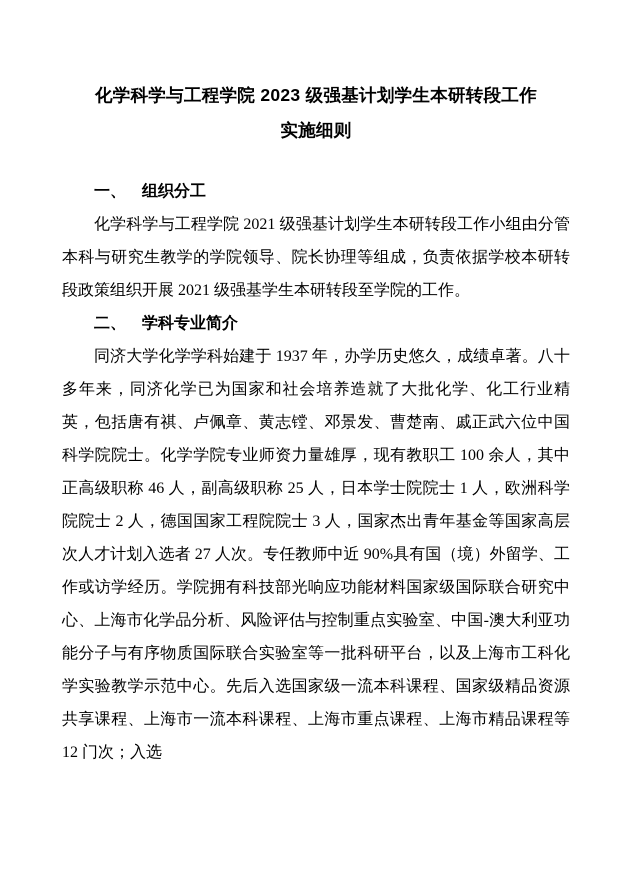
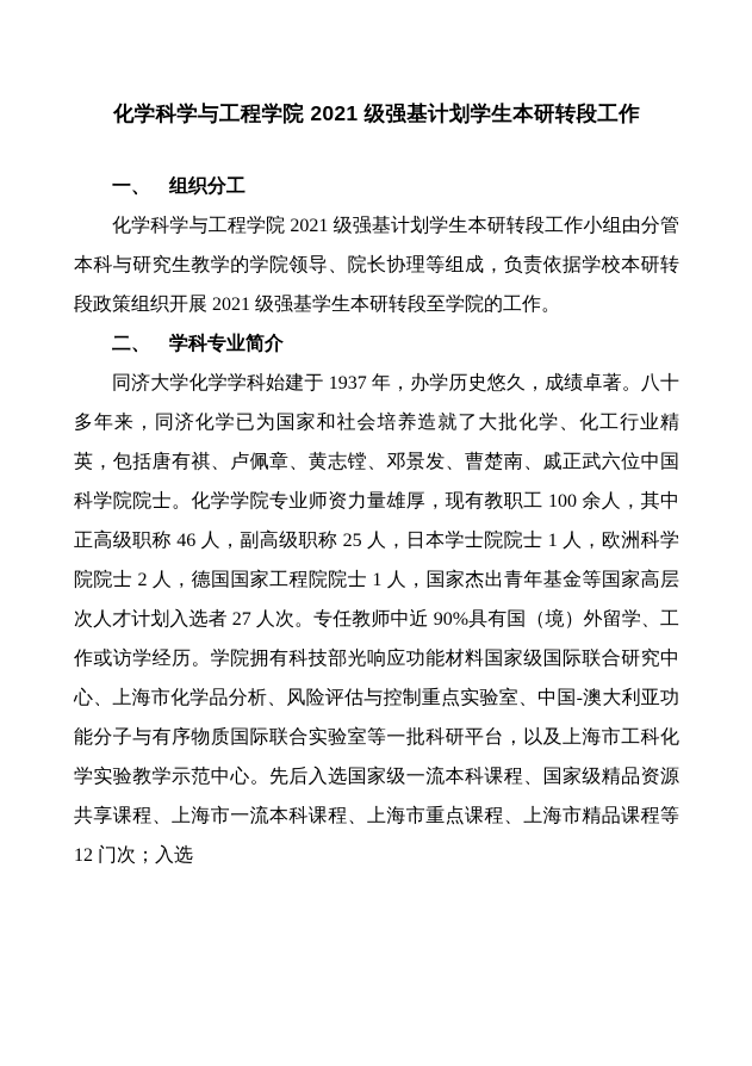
- 化学科学与工程学院 2023 级强基计划学生本研转段工作
+ 化学科学与工程学院 2021 级强基计划学生本研转段工作
- 实施细则
  一、 组织分工
  化学科学与工程学院 2021 级强基计划学生本研转段工作小组由分管本科与研究生教学的学院领导、院长协理等组成，负责依据学校本研转段政策组织开展 2021 级强基学生本研转段至学院的工作。
  二、 学科专业简介
- 同济大学化学学科始建于 1937 年，办学历史悠久，成绩卓著。八十多年来，同济化学已为国家和社会培养造就了大批化学、化工行业精英，包括唐有祺、卢佩章、黄志镗、邓景发、曹楚南、戚正武六位中国科学院院士。化学学院专业师资力量雄厚，现有教职工 100 余人，其中正高级职称 46 人，副高级职称 25 人，日本学士院院士 1 人，欧洲科学院院士 2 人，德国国家工程院院士 3 人，国家杰出青年基金等国家高层次人才计划入选者 27 人次。专任教师中近 90%具有国（境）外留学、工作或访学经历。学院拥有科技部光响应功能材料国家级国际联合研究中心、上海市化学品分析、风险评估与控制重点实验室、中国-澳大利亚功能分子与有序物质国际联合实验室等一批科研平台，以及上海市工科化学实验教学示范中心。先后入选国家级一流本科课程、国家级精品资源共享课程、上海市一流本科课程、上海市重点课程、上海市精品课程等 12 门次；入选
+ 同济大学化学学科始建于 1937 年，办学历史悠久，成绩卓著。八十多年来，同济化学已为国家和社会培养造就了大批化学、化工行业精英，包括唐有祺、卢佩章、黄志镗、邓景发、曹楚南、戚正武六位中国科学院院士。化学学院专业师资力量雄厚，现有教职工 100 余人，其中正高级职称 46 人，副高级职称 25 人，日本学士院院士 1 人，欧洲科学院院士 2 人，德国国家工程院院士 1 人，国家杰出青年基金等国家高层次人才计划入选者 27 人次。专任教师中近 90%具有国（境）外留学、工作或访学经历。学院拥有科技部光响应功能材料国家级国际联合研究中心、上海市化学品分析、风险评估与控制重点实验室、中国-澳大利亚功能分子与有序物质国际联合实验室等一批科研平台，以及上海市工科化学实验教学示范中心。先后入选国家级一流本科课程、国家级精品资源共享课程、上海市一流本科课程、上海市重点课程、上海市精品课程等 12 门次；入选
